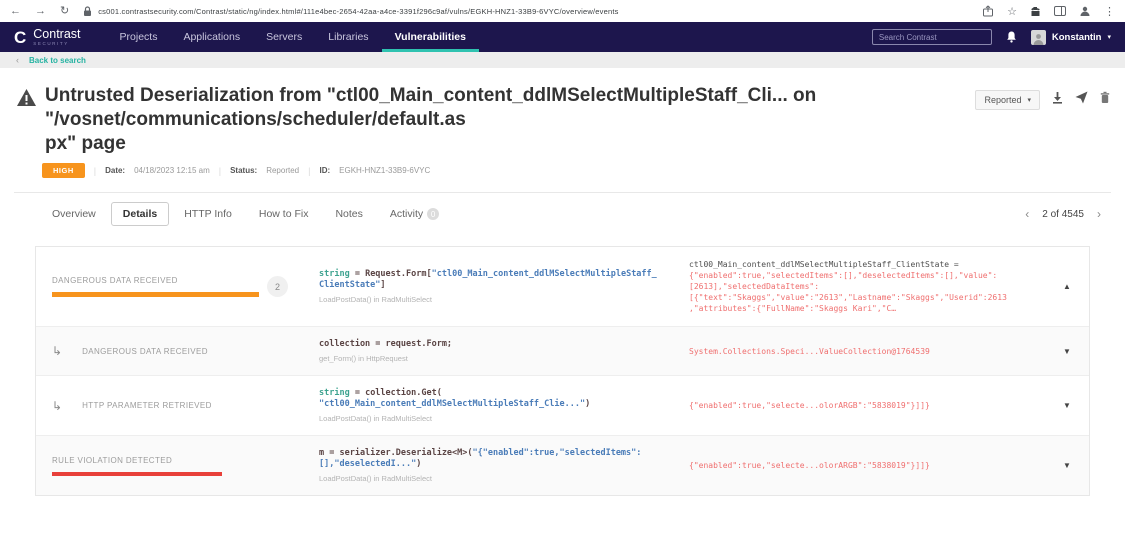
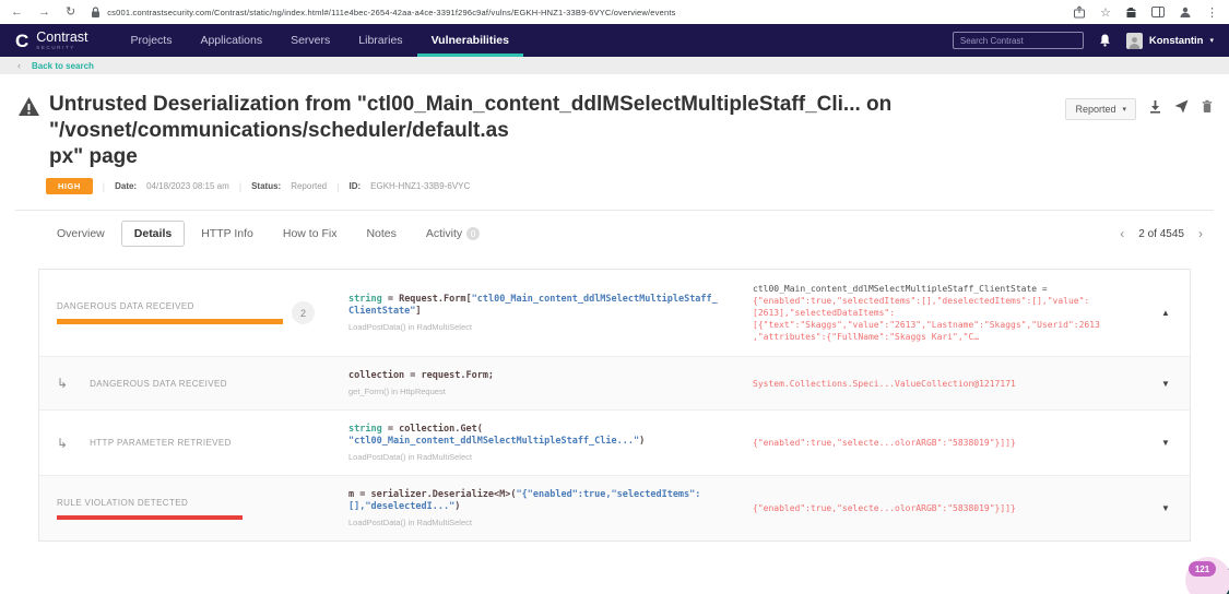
  ←
  →
  ↻
  cs001.contrastsecurity.com/Contrast/static/ng/index.html#/111e4bec-2654-42aa-a4ce-3391f296c9af/vulns/EGKH-HNZ1-33B9-6VYC/overview/events
  ☆
  ⋮
  C
  Contrast
  Projects
  Applications
  Servers
  Libraries
  Vulnerabilities
  Search Contrast
  Konstantin
  ‹
  Back to search
  Untrusted Deserialization from "ctl00_Main_content_ddlMSelectMultipleStaff_Cli... on "/vosnet/communications/scheduler/default.as
  px" page
  Reported
  HIGH
  Date:
- 04/18/2023 12:15 am
+ 04/18/2023 08:15 am
  Status:
  Reported
  |
  ID:
  EGKH-HNZ1-33B9-6VYC
  Overview
  Details
  HTTP Info
  How to Fix
  Notes
  Activity 0
  ‹
  2 of 4545
  ›
  DANGEROUS DATA RECEIVED
  2
  string = Request.Form["ctl00_Main_content_ddlMSelectMultipleStaff_
  ClientState"]
  LoadPostData() in RadMultiSelect
  ctl00_Main_content_ddlMSelectMultipleStaff_ClientState =
  {"enabled":true,"selectedItems":[],"deselectedItems":[],"value":
  [2613],"selectedDataItems":
  [{"text":"Skaggs","value":"2613","Lastname":"Skaggs","Userid":2613
  ,"attributes":{"FullName":"Skaggs Kari","C…
  ▲
  ↳
  DANGEROUS DATA RECEIVED
  collection = request.Form;
  get_Form() in HttpRequest
- System.Collections.Speci...ValueCollection@1764539
+ System.Collections.Speci...ValueCollection@1217171
  ▼
  ↳
  HTTP PARAMETER RETRIEVED
  string = collection.Get(
  "ctl00_Main_content_ddlMSelectMultipleStaff_Clie...")
  LoadPostData() in RadMultiSelect
  {"enabled":true,"selecte...olorARGB":"5838019"}]]}
  ▼
  RULE VIOLATION DETECTED
  m = serializer.Deserialize<M>("{"enabled":true,"selectedItems":
  [],"deselectedI...")
  LoadPostData() in RadMultiSelect
  {"enabled":true,"selecte...olorARGB":"5838019"}]]}
  ▼
+ 121
